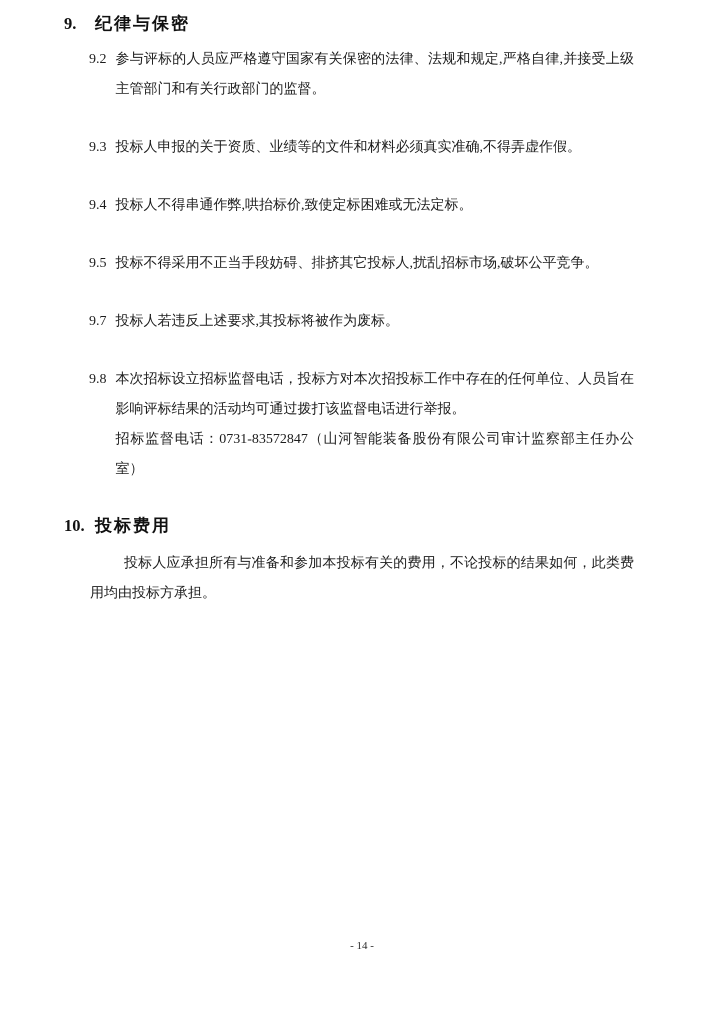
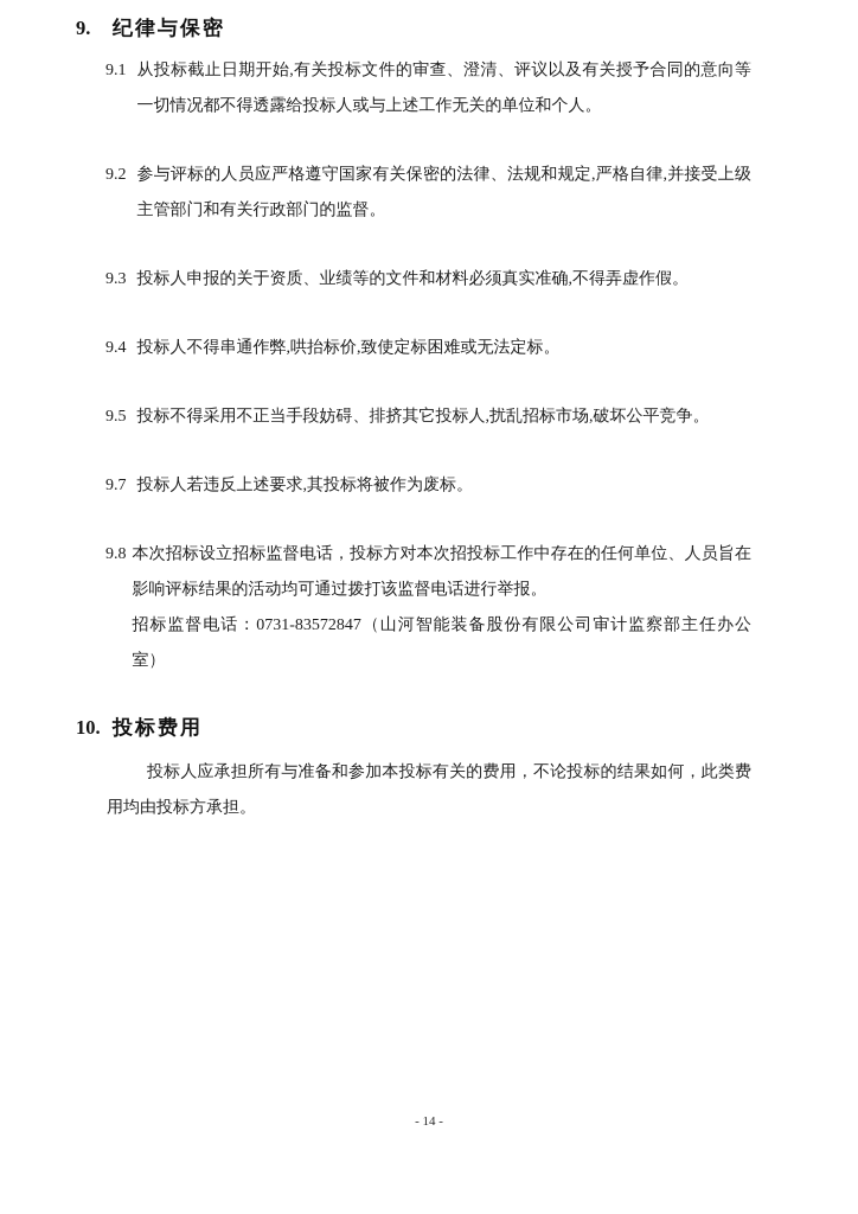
  9.
  纪律与保密
+ 9.1
+ 从投标截止日期开始,有关投标文件的审查、澄清、评议以及有关授予合同的意向等一切情况都不得透露给投标人或与上述工作无关的单位和个人。
  9.2
  参与评标的人员应严格遵守国家有关保密的法律、法规和规定,严格自律,并接受上级主管部门和有关行政部门的监督。
  9.3
  投标人申报的关于资质、业绩等的文件和材料必须真实准确,不得弄虚作假。
  9.4
  投标人不得串通作弊,哄抬标价,致使定标困难或无法定标。
  9.5
  投标不得采用不正当手段妨碍、排挤其它投标人,扰乱招标市场,破坏公平竞争。
  9.7
  投标人若违反上述要求,其投标将被作为废标。
  9.8
  本次招标设立招标监督电话，投标方对本次招投标工作中存在的任何单位、人员旨在影响评标结果的活动均可通过拨打该监督电话进行举报。
  招标监督电话：0731-83572847（山河智能装备股份有限公司审计监察部主任办公室）
  10.
  投标费用
  投标人应承担所有与准备和参加本投标有关的费用，不论投标的结果如何，此类费用均由投标方承担。
  - 14 -
